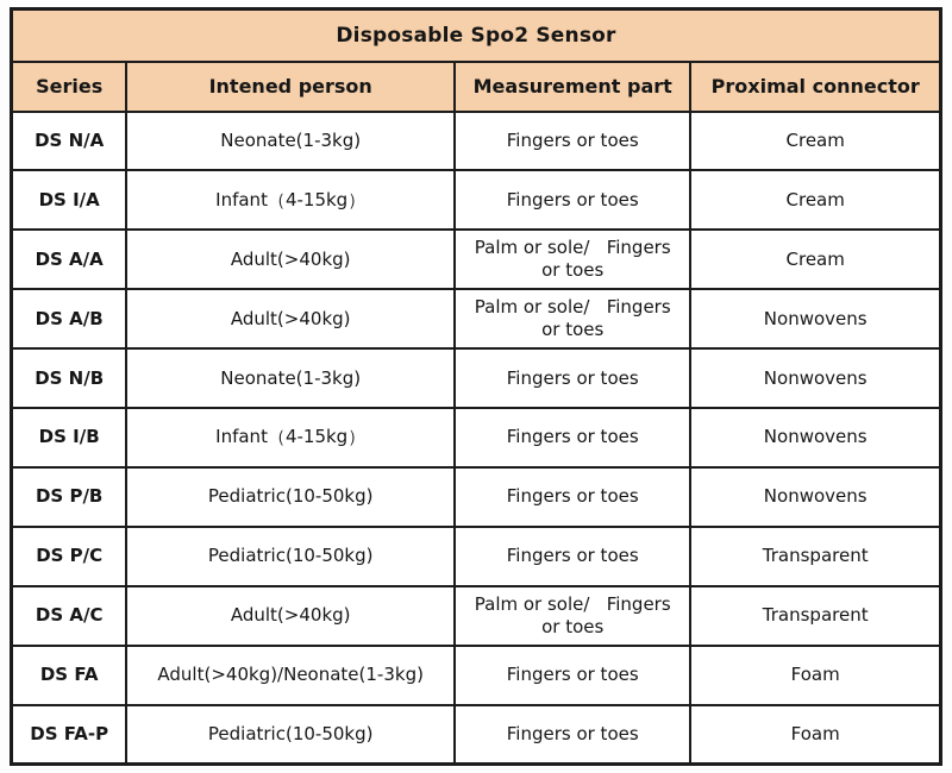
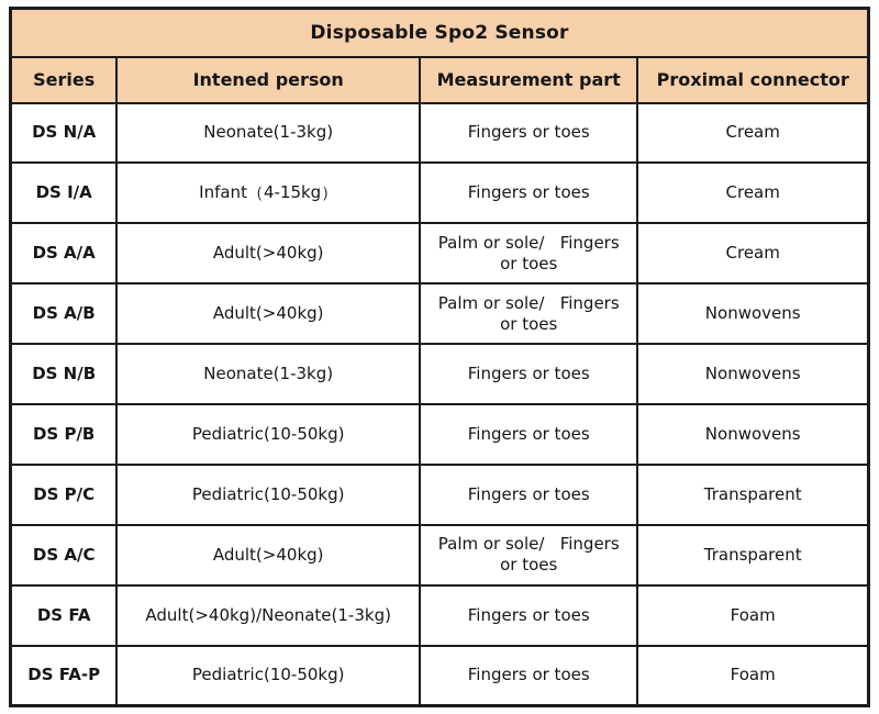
  Disposable Spo2 Sensor
  Series	Intened person	Measurement part	Proximal connector
  DS N/A	Neonate(1-3kg)	Fingers or toes	Cream
  DS I/A	Infant（4-15kg）	Fingers or toes	Cream
  DS A/A	Adult(>40kg)	Palm or sole/ Fingers or toes	Cream
  DS A/B	Adult(>40kg)	Palm or sole/ Fingers or toes	Nonwovens
  DS N/B	Neonate(1-3kg)	Fingers or toes	Nonwovens
- DS I/B	Infant（4-15kg）	Fingers or toes	Nonwovens
  DS P/B	Pediatric(10-50kg)	Fingers or toes	Nonwovens
  DS P/C	Pediatric(10-50kg)	Fingers or toes	Transparent
  DS A/C	Adult(>40kg)	Palm or sole/ Fingers or toes	Transparent
  DS FA	Adult(>40kg)/Neonate(1-3kg)	Fingers or toes	Foam
  DS FA-P	Pediatric(10-50kg)	Fingers or toes	Foam
